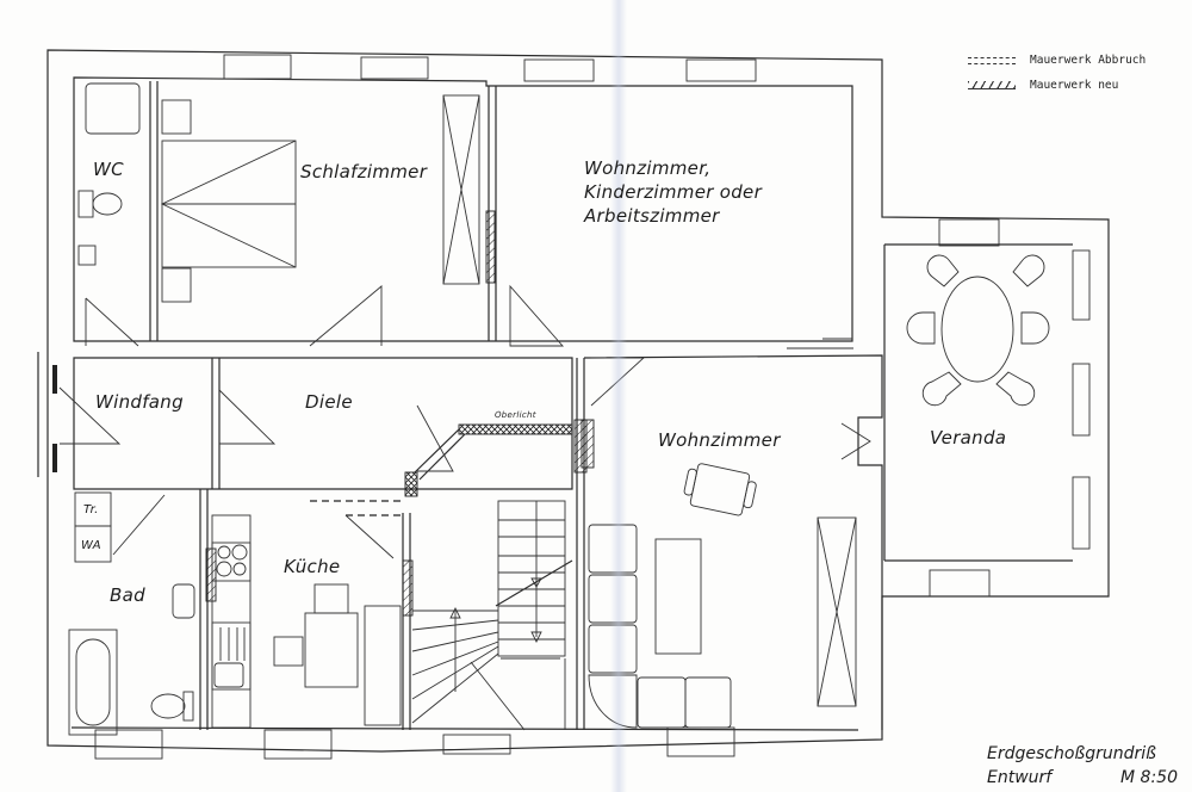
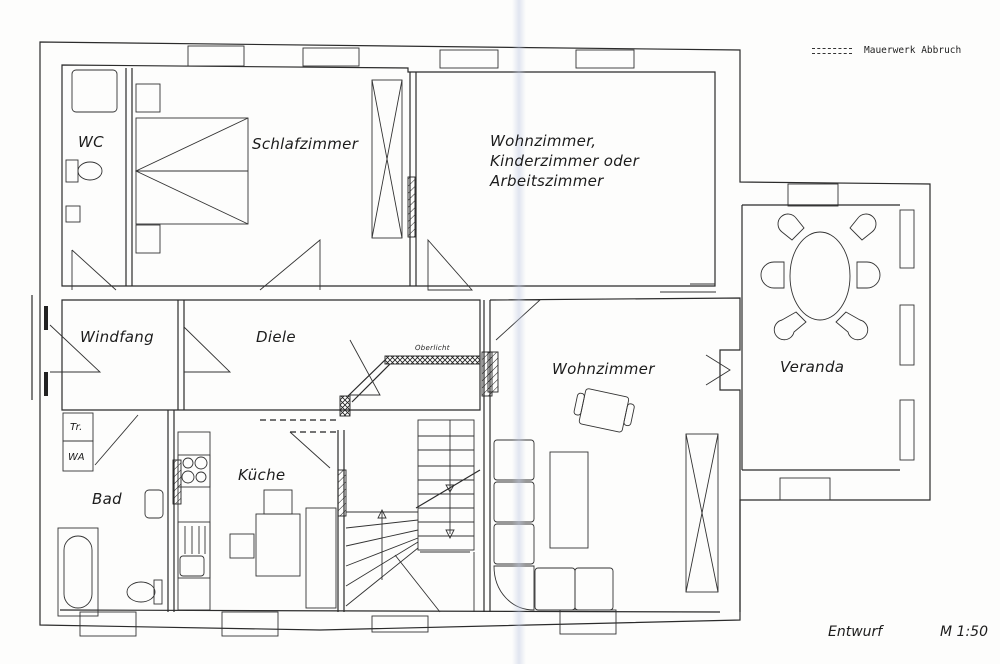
  WC
  Schlafzimmer
  Wohnzimmer,
  Kinderzimmer oder
  Arbeitszimmer
  Windfang
  Diele
  Wohnzimmer
  Veranda
  Bad
  Küche
  Oberlicht
  Tr.
  WA
  Mauerwerk Abbruch
- Mauerwerk neu
- Erdgeschoßgrundriß
  Entwurf
- M 8:50
+ M 1:50
